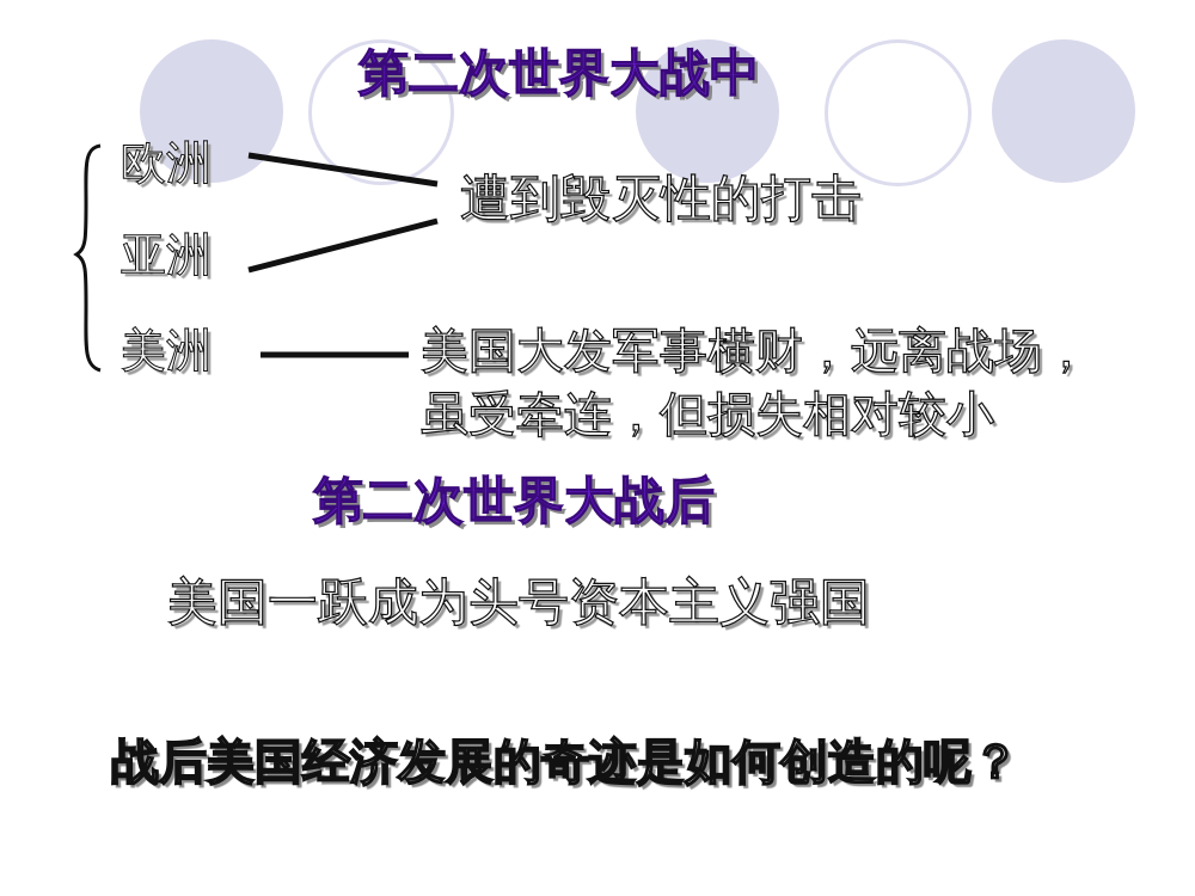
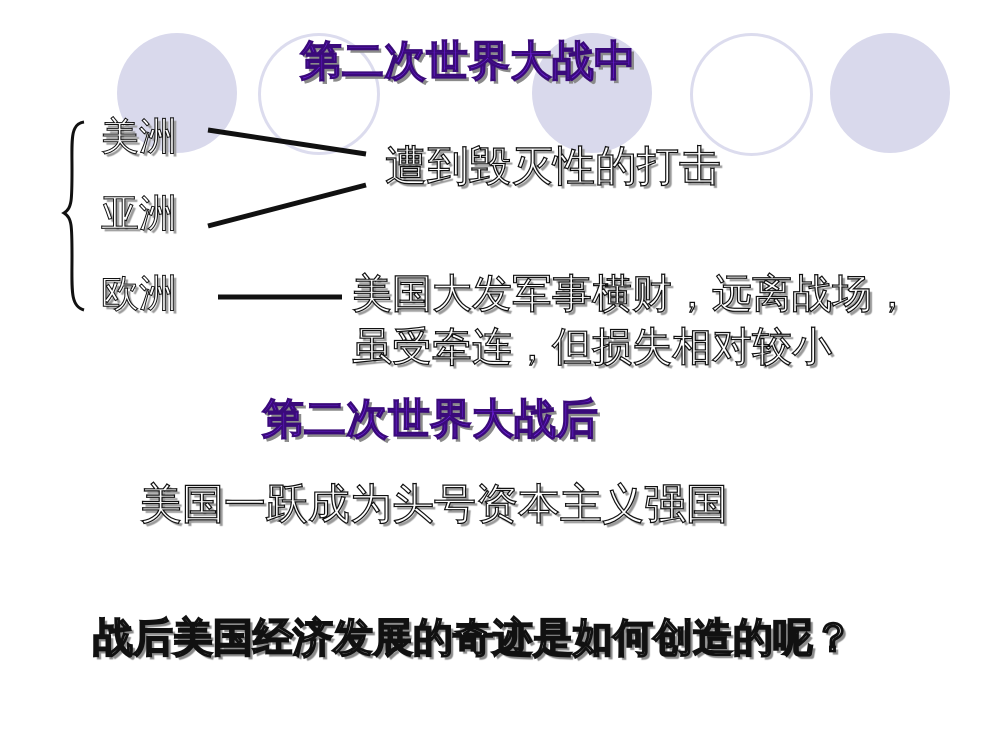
  第二次世界大战中
- 欧洲
+ 美洲
  亚洲
- 美洲
+ 欧洲
  遭到毁灭性的打击
  美国大发军事横财，远离战场，
  虽受牵连，但损失相对较小
  第二次世界大战后
  美国一跃成为头号资本主义强国
  战后美国经济发展的奇迹是如何创造的呢？
